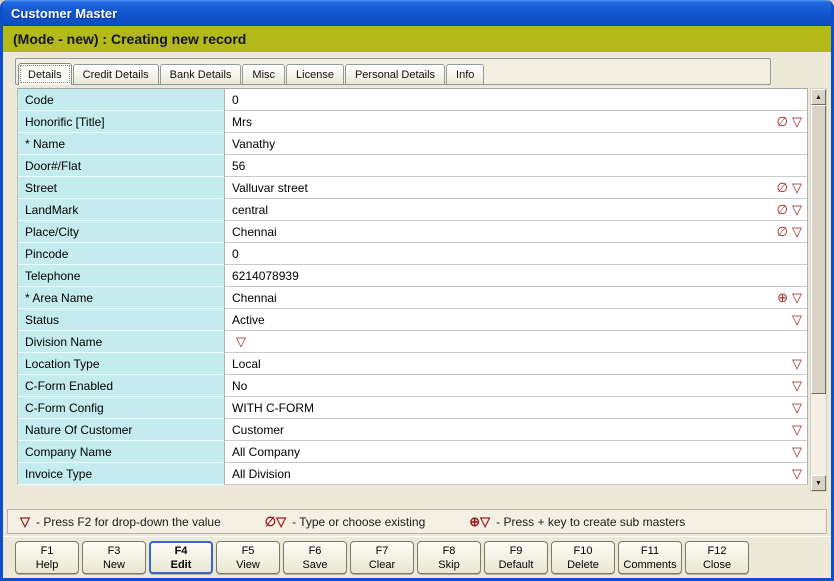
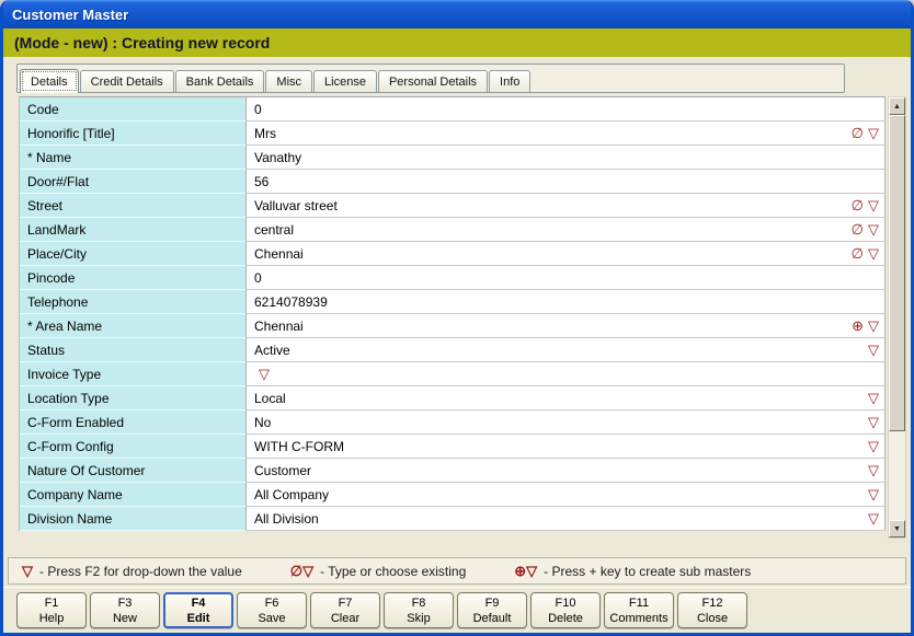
  Customer Master
  (Mode - new) : Creating new record
  Details
  Credit Details
  Bank Details
  Misc
  License
  Personal Details
  Info
  Code
  0
  Honorific [Title]
  Mrs
  ∅
  ▽
  * Name
  Vanathy
  Door#/Flat
  56
  Street
  Valluvar street
  ∅
  ▽
  LandMark
  central
  ∅
  ▽
  Place/City
  Chennai
  ∅
  ▽
  Pincode
  0
  Telephone
  6214078939
  * Area Name
  Chennai
  ⊕
  ▽
  Status
  Active
  ▽
- Division Name
+ Invoice Type
  ▽
  Location Type
  Local
  ▽
  C-Form Enabled
  No
  ▽
  C-Form Config
  WITH C-FORM
  ▽
  Nature Of Customer
  Customer
  ▽
  Company Name
  All Company
  ▽
- Invoice Type
+ Division Name
  All Division
  ▽
  ▽
  - Press F2 for drop-down the value
  ∅▽
  - Type or choose existing
  ⊕▽
  - Press + key to create sub masters
  F1
  Help
  F3
  New
  F4
  Edit
- F5
- View
  F6
  Save
  F7
  Clear
  F8
  Skip
  F9
  Default
  F10
  Delete
  F11
  Comments
  F12
  Close
